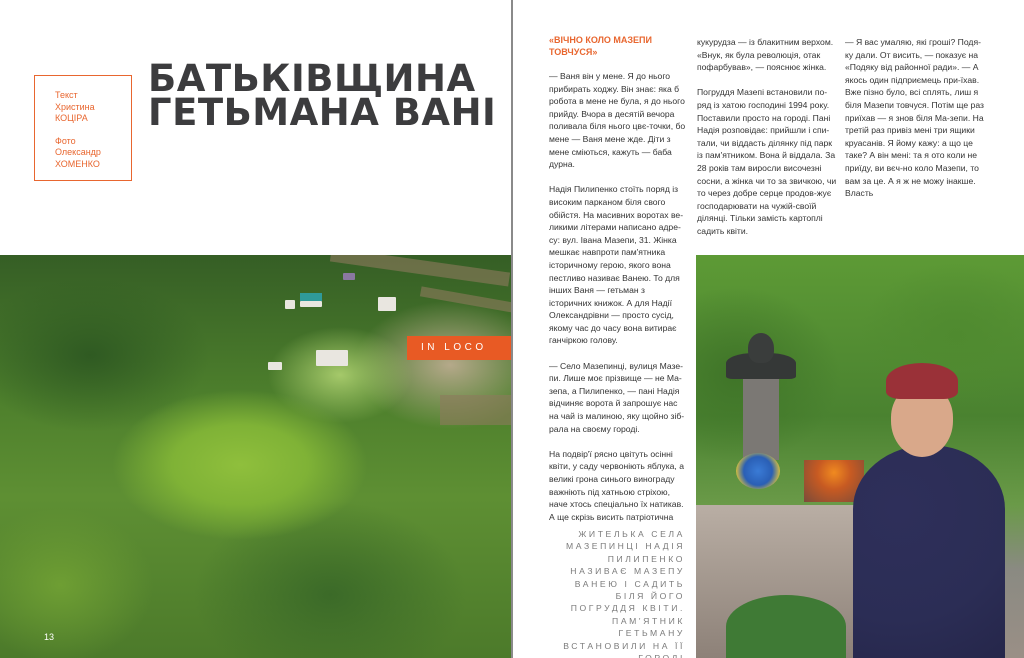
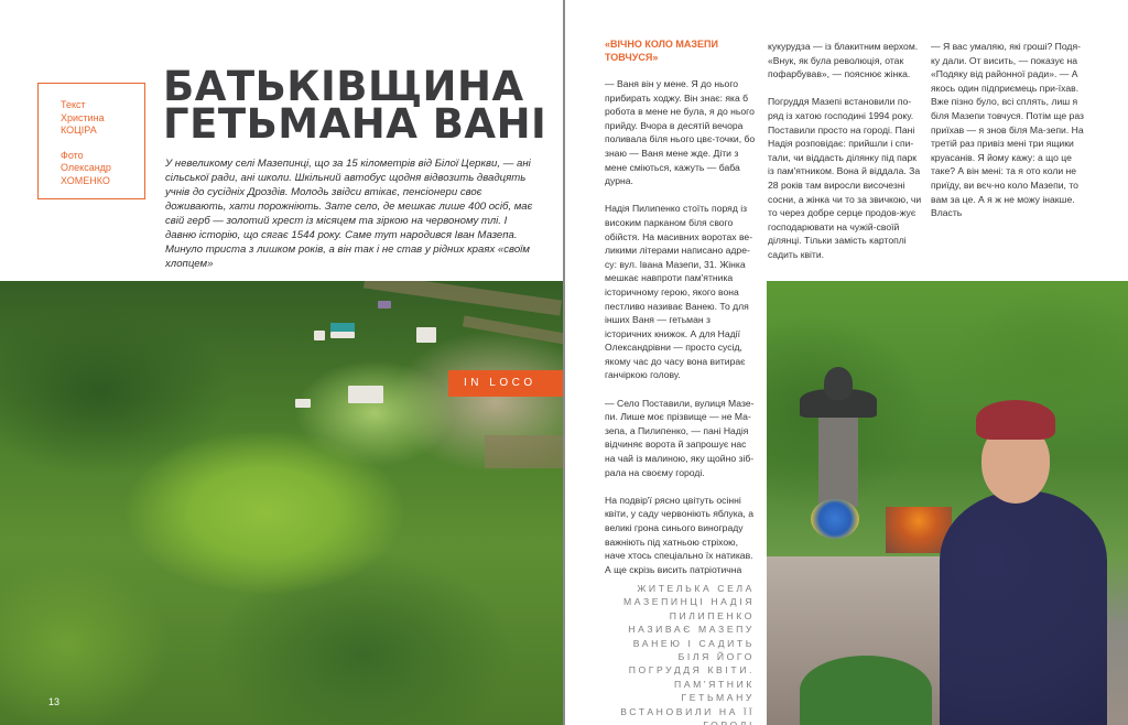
  Текст
  Христина
  КОЦІРА
  Фото
  Олександр
  ХОМЕНКО
  БАТЬКІВЩИНА
  ГЕТЬМАНА ВАНІ
+ У невеликому селі Мазепинці, що за 15 кілометрів від Білої Церкви, — ані сільської ради, ані школи. Шкільний автобус щодня відвозить двадцять учнів до сусідніх Дроздів. Молодь звідси втікає, пенсіонери своє доживають, хати порожніють. Зате село, де мешкає лише 400 осіб, має свій герб — золотий хрест із місяцем та зіркою на червоному тлі. І давню історію, що сягає 1544 року. Саме тут народився Іван Мазепа. Минуло триста з лишком років, а він так і не став у рідних краях «своїм хлопцем»
  IN LOCO
  13
  «ВІЧНО КОЛО МАЗЕПИ ТОВЧУСЯ»
- — Ваня він у мене. Я до нього прибирать ходжу. Він знає: яка б робота в мене не була, я до нього прийду. Вчора в десятій вечора поливала біля нього цвє-точки, бо мене — Ваня мене жде. Діти з мене сміються, кажуть — баба дурна.
+ — Ваня він у мене. Я до нього прибирать ходжу. Він знає: яка б робота в мене не була, я до нього прийду. Вчора в десятій вечора поливала біля нього цвє-точки, бо знаю — Ваня мене жде. Діти з мене сміються, кажуть — баба дурна.
  Надія Пилипенко стоїть поряд із високим парканом біля свого обійстя. На масивних воротах ве-ликими літерами написано адре-су: вул. Івана Мазепи, 31. Жінка мешкає навпроти пам'ятника історичному герою, якого вона пестливо називає Ванею. То для інших Ваня — гетьман з історичних книжок. А для Надії Олександрівни — просто сусід, якому час до часу вона витирає ганчіркою голову.
- — Село Мазепинці, вулиця Мазе-пи. Лише моє прізвище — не Ма-зепа, а Пилипенко, — пані Надія відчиняє ворота й запрошує нас на чай із малиною, яку щойно зіб-рала на своєму городі.
+ — Село Поставили, вулиця Мазе-пи. Лише моє прізвище — не Ма-зепа, а Пилипенко, — пані Надія відчиняє ворота й запрошує нас на чай із малиною, яку щойно зіб-рала на своєму городі.
  На подвір'ї рясно цвітуть осінні квіти, у саду червоніють яблука, а великі грона синього винограду важніють під хатньою стріхою, наче хтось спеціально їх натикав. А ще скрізь висить патріотична
  кукурудза — із блакитним верхом. «Внук, як була революція, отак пофарбував», — пояснює жінка.
  Погруддя Мазепі встановили по-ряд із хатою господині 1994 року. Поставили просто на городі. Пані Надія розповідає: прийшли і спи-тали, чи віддасть ділянку під парк із пам'ятником. Вона й віддала. За 28 років там виросли височезні сосни, а жінка чи то за звичкою, чи то через добре серце продов-жує господарювати на чужій-своїй ділянці. Тільки замість картоплі садить квіти.
  — Я вас умаляю, які гроші? Подя-ку дали. От висить, — показує на «Подяку від районної ради». — А якось один підприємець при-їхав. Вже пізно було, всі сплять, лиш я біля Мазепи товчуся. Потім ще раз приїхав — я знов біля Ма-зепи. На третій раз привіз мені три ящики круасанів. Я йому кажу: а що це таке? А він мені: та я ото коли не приїду, ви вєч-но коло Мазепи, то вам за це. А я ж не можу інакше. Власть
  ЖИТЕЛЬКА СЕЛА МАЗЕПИНЦІ НАДІЯ ПИЛИПЕНКО НАЗИВАЄ МАЗЕПУ ВАНЕЮ І САДИТЬ БІЛЯ ЙОГО ПОГРУДДЯ КВІТИ. ПАМ'ЯТНИК ГЕТЬМАНУ ВСТАНОВИЛИ НА ЇЇ
